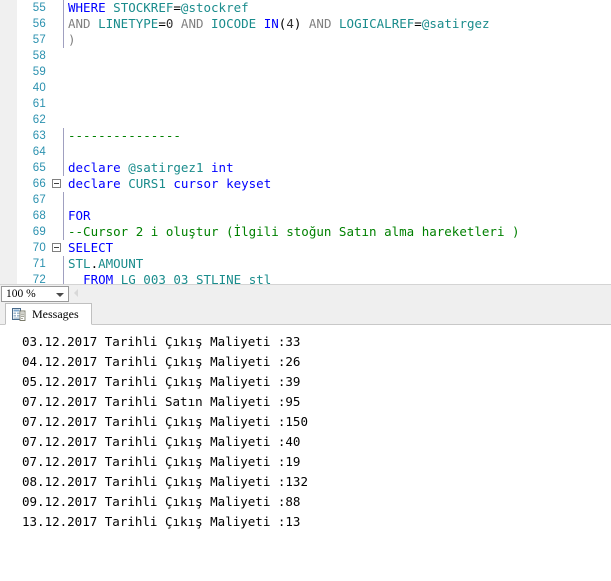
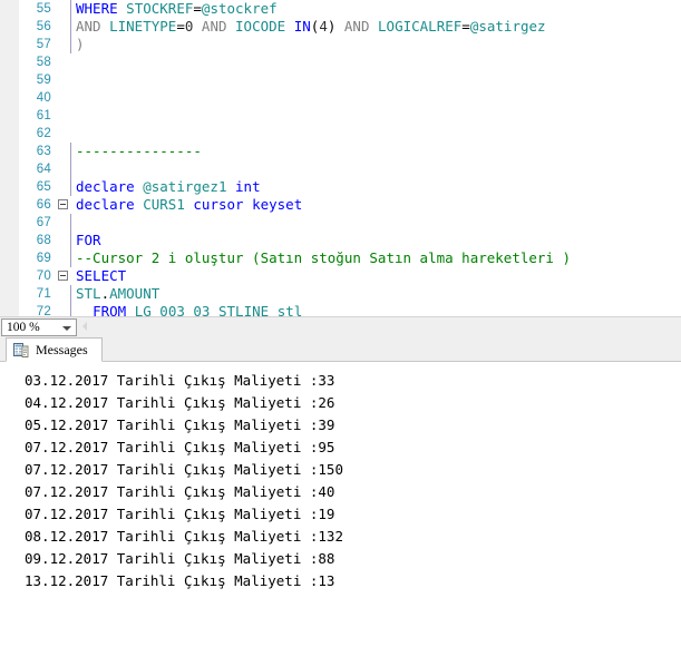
  55
  WHERE STOCKREF=@stockref
  56
  AND LINETYPE=0 AND IOCODE IN(4) AND LOGICALREF=@satirgez
  57
  )
  58
  59
  40
  61
  62
  63
  ---------------
  64
  65
  declare @satirgez1 int
  66
  declare CURS1 cursor keyset
  67
  68
  FOR
  69
- --Cursor 2 i oluştur (İlgili stoğun Satın alma hareketleri )
+ --Cursor 2 i oluştur (Satın stoğun Satın alma hareketleri )
  70
  SELECT
  71
  STL.AMOUNT
  72
  FROM LG 003 03 STLINE stl
  100 %
  Messages
  03.12.2017 Tarihli Çıkış Maliyeti :33
  04.12.2017 Tarihli Çıkış Maliyeti :26
  05.12.2017 Tarihli Çıkış Maliyeti :39
- 07.12.2017 Tarihli Satın Maliyeti :95
+ 07.12.2017 Tarihli Çıkış Maliyeti :95
  07.12.2017 Tarihli Çıkış Maliyeti :150
  07.12.2017 Tarihli Çıkış Maliyeti :40
  07.12.2017 Tarihli Çıkış Maliyeti :19
  08.12.2017 Tarihli Çıkış Maliyeti :132
  09.12.2017 Tarihli Çıkış Maliyeti :88
  13.12.2017 Tarihli Çıkış Maliyeti :13
